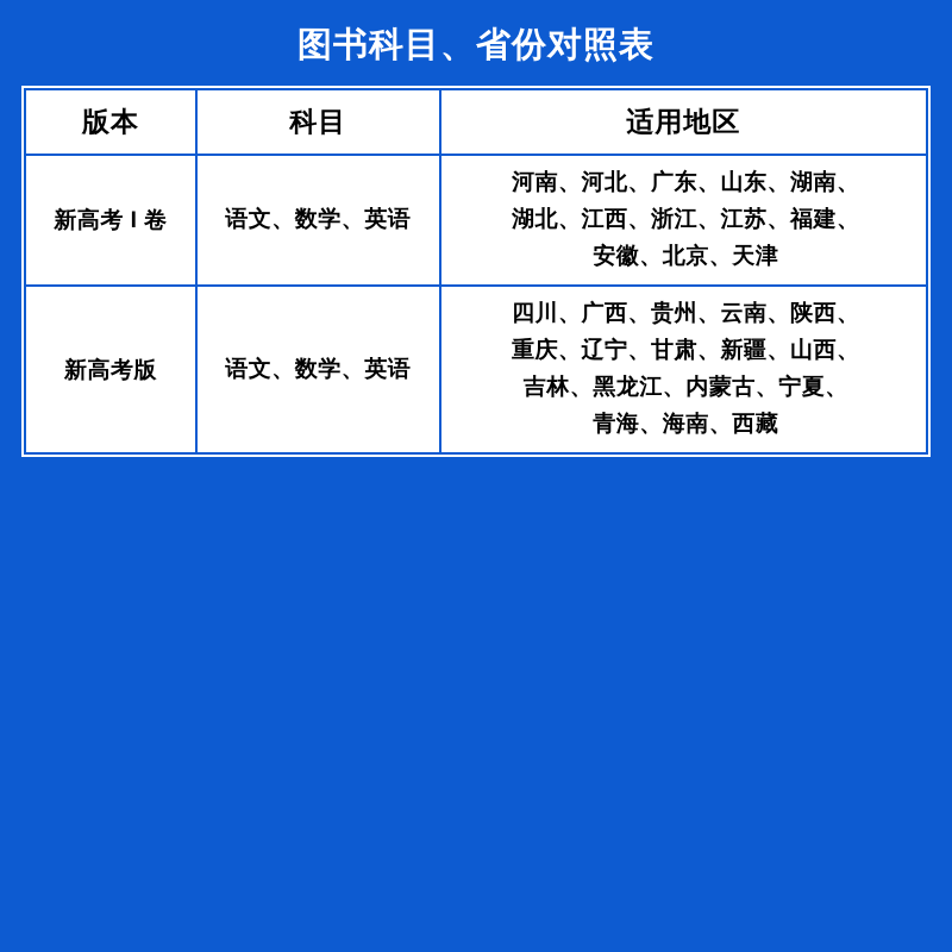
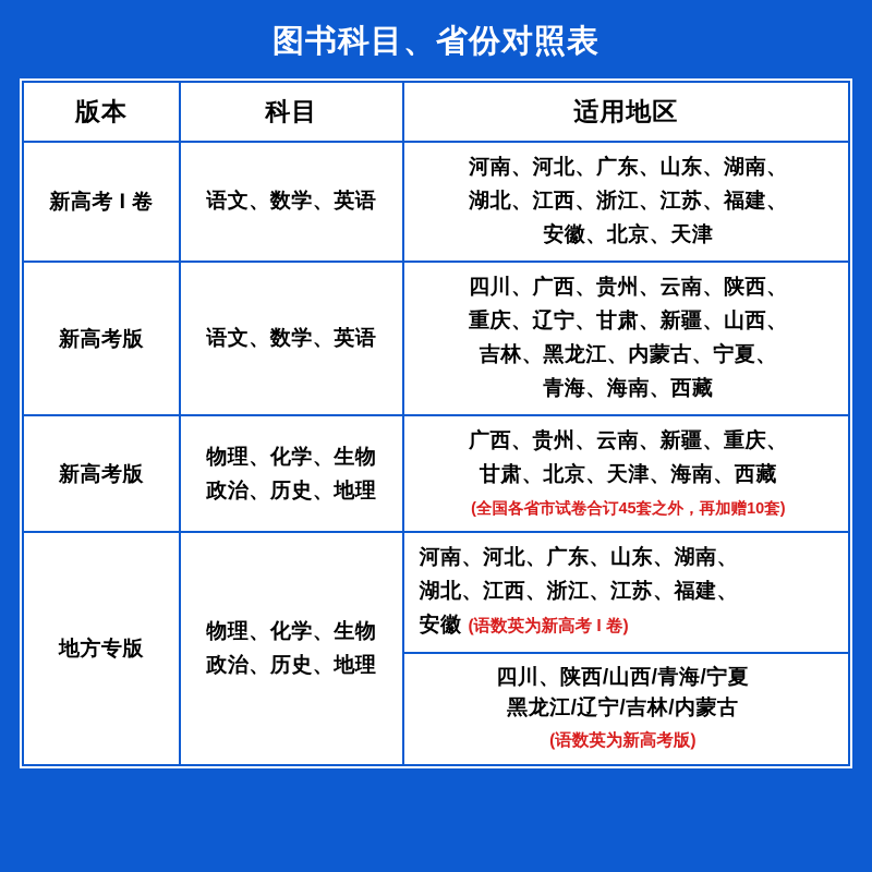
  图书科目、省份对照表
  版本	科目	适用地区
  新高考 I 卷	语文、数学、英语	河南、河北、广东、山东、湖南、 湖北、江西、浙江、江苏、福建、 安徽、北京、天津
  新高考版	语文、数学、英语	四川、广西、贵州、云南、陕西、 重庆、辽宁、甘肃、新疆、山西、 吉林、黑龙江、内蒙古、宁夏、 青海、海南、西藏
+ 新高考版	物理、化学、生物 政治、历史、地理	广西、贵州、云南、新疆、重庆、 甘肃、北京、天津、海南、西藏 (全国各省市试卷合订45套之外，再加赠10套)
+ 地方专版	物理、化学、生物 政治、历史、地理
+ 河南、河北、广东、山东、湖南、 湖北、江西、浙江、江苏、福建、 安徽 (语数英为新高考 I 卷)
+ 四川、陕西/山西/青海/宁夏 黑龙江/辽宁/吉林/内蒙古 (语数英为新高考版)
